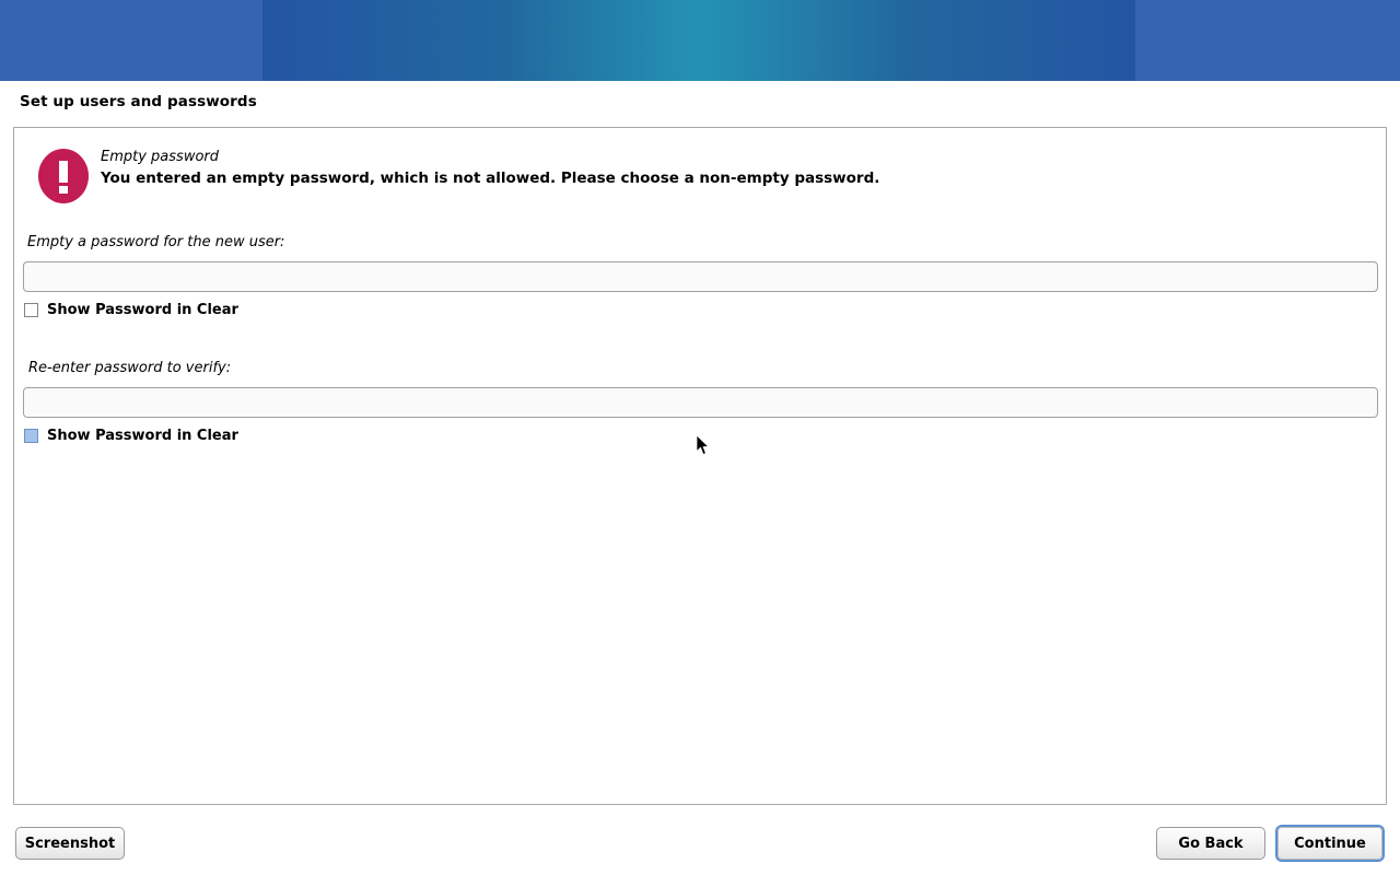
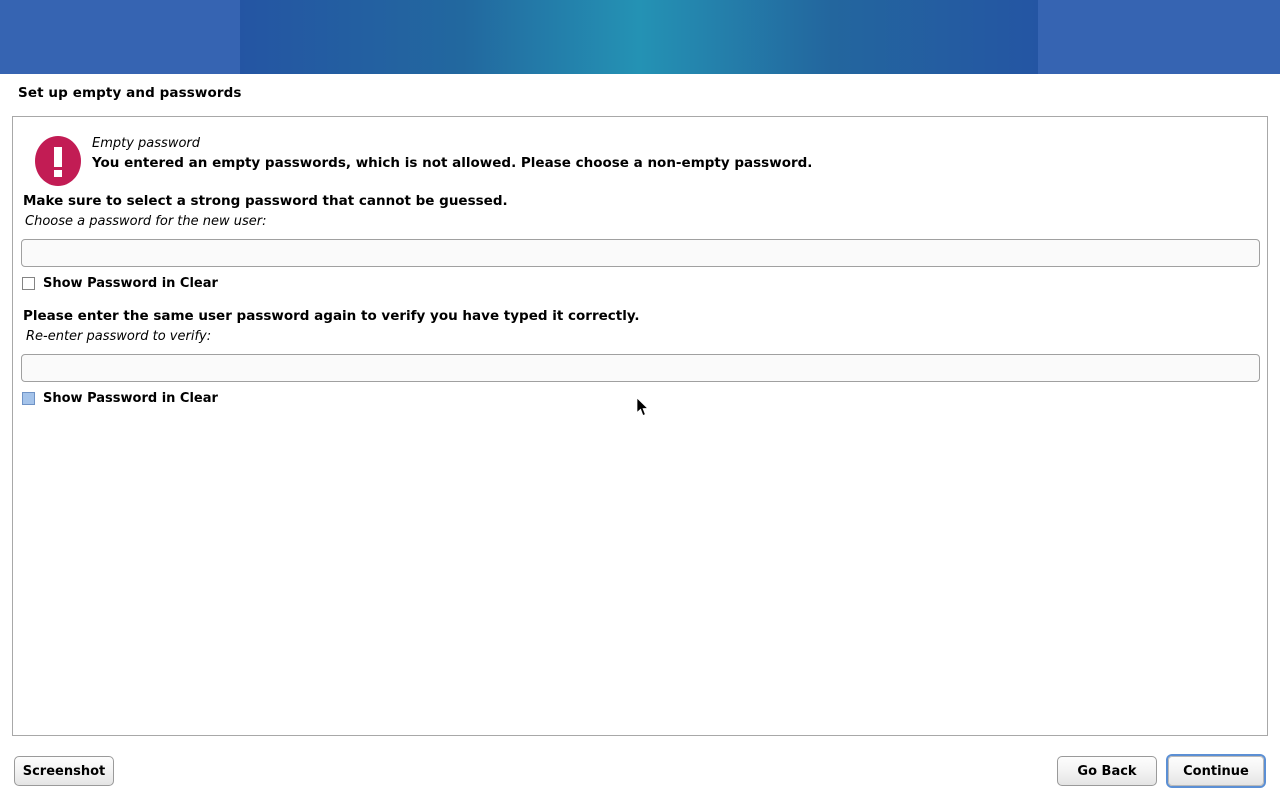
- Set up users and passwords
+ Set up empty and passwords
  Empty password
- You entered an empty password, which is not allowed. Please choose a non-empty password.
+ You entered an empty passwords, which is not allowed. Please choose a non-empty password.
+ Make sure to select a strong password that cannot be guessed.
- Empty a password for the new user:
+ Choose a password for the new user:
  Show Password in Clear
+ Please enter the same user password again to verify you have typed it correctly.
  Re-enter password to verify:
  Show Password in Clear
  Screenshot
  Go Back
  Continue
